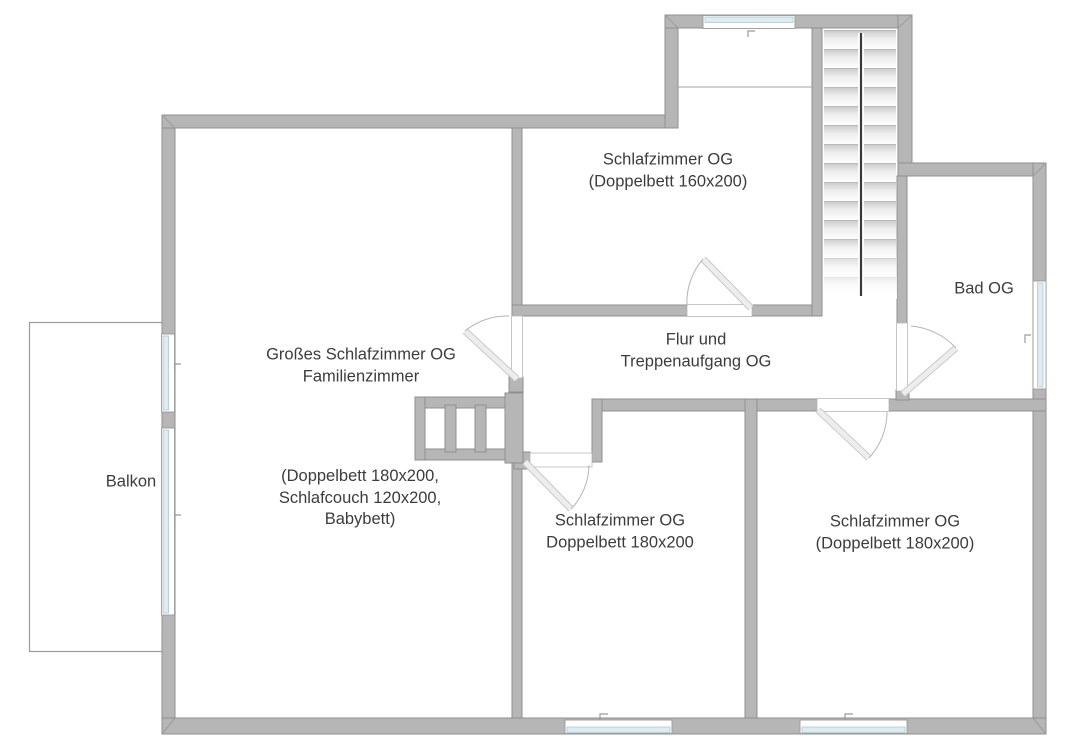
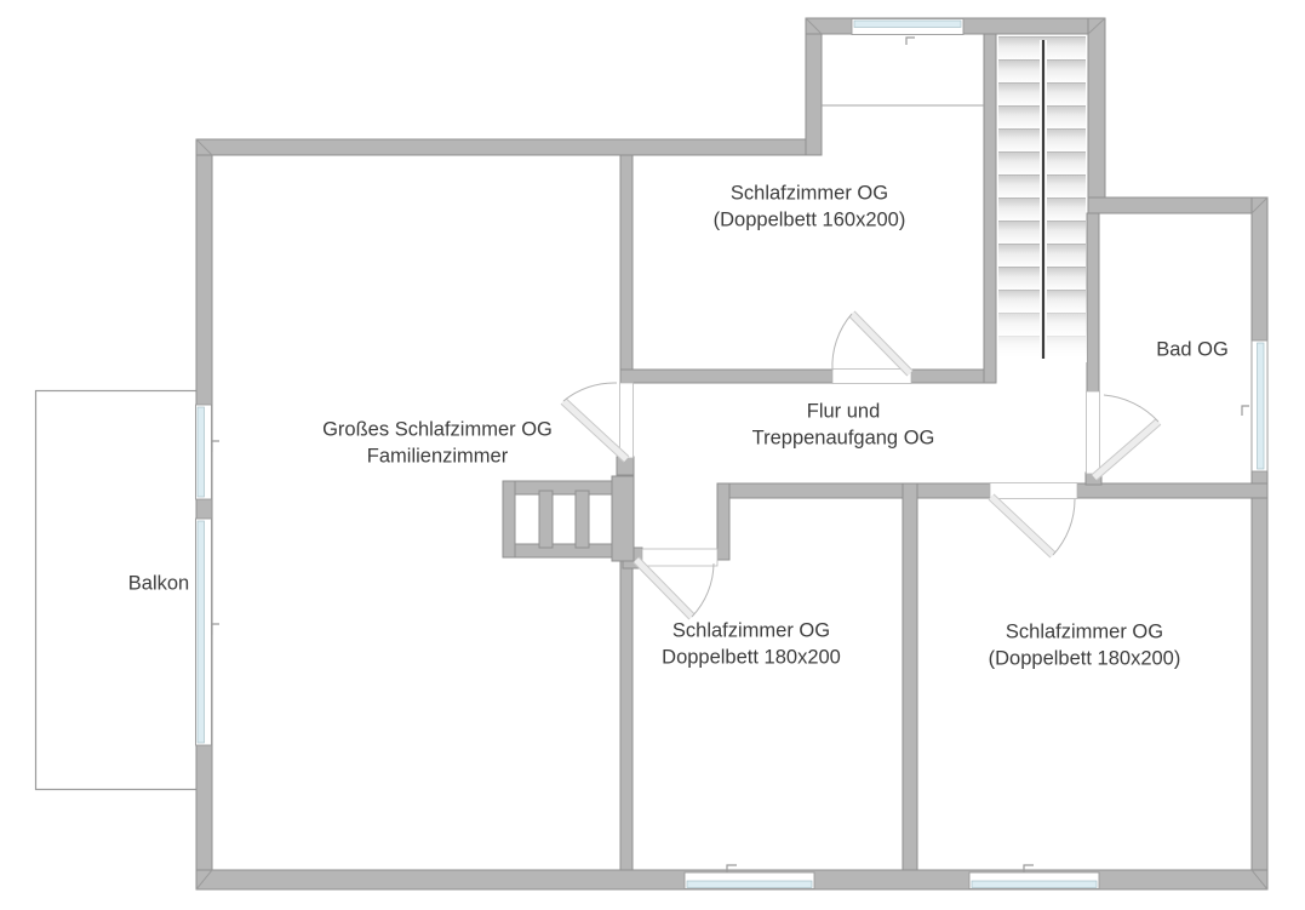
  Schlafzimmer OG
  (Doppelbett 160x200)
  Bad OG
  Flur und
  Treppenaufgang OG
  Großes Schlafzimmer OG
  Familienzimmer
- (Doppelbett 180x200,
- Schlafcouch 120x200,
- Babybett)
  Balkon
  Schlafzimmer OG
  Doppelbett 180x200
  Schlafzimmer OG
  (Doppelbett 180x200)
